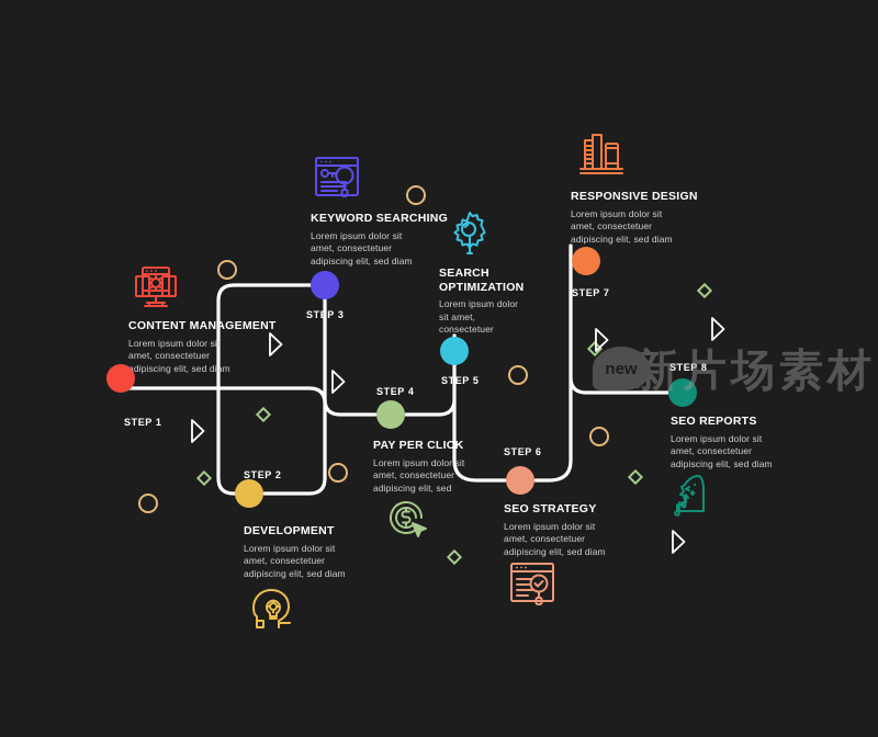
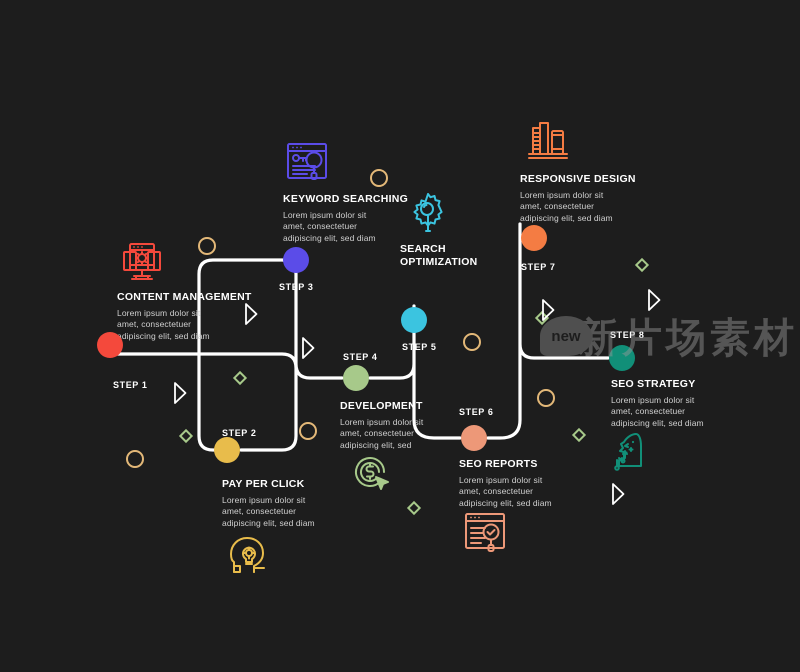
  STEP 1
  CONTENT MANAGEMENT
  Lorem ipsum dolor sit
  amet, consectetuer
  dipiscing elit, sed diam
  STEP 2
- DEVELOPMENT
+ PAY PER CLICK
  Lorem ipsum dolor sit
  amet, consectetuer
  adipiscing elit, sed diam
  STEP 3
  KEYWORD SEARCHING
  Lorem ipsum dolor sit
  amet, consectetuer
  adipiscing elit, sed diam
  STEP 4
- PAY PER CLICK
+ DEVELOPMENT
  Lorem ipsum dolor sit
  amet, consectetuer
  adipiscing elit, sed
  STEP 5
  SEARCH
  OPTIMIZATION
- Lorem ipsum dolor
- sit amet,
- consectetuer
  STEP 6
- SEO STRATEGY
+ SEO REPORTS
  Lorem ipsum dolor sit
  amet, consectetuer
  adipiscing elit, sed diam
  STEP 7
  RESPONSIVE DESIGN
  Lorem ipsum dolor sit
  amet, consectetuer
  adipiscing elit, sed diam
  STEP 8
- SEO REPORTS
+ SEO STRATEGY
  Lorem ipsum dolor sit
  amet, consectetuer
  adipiscing elit, sed diam
  new
  新片场素材
